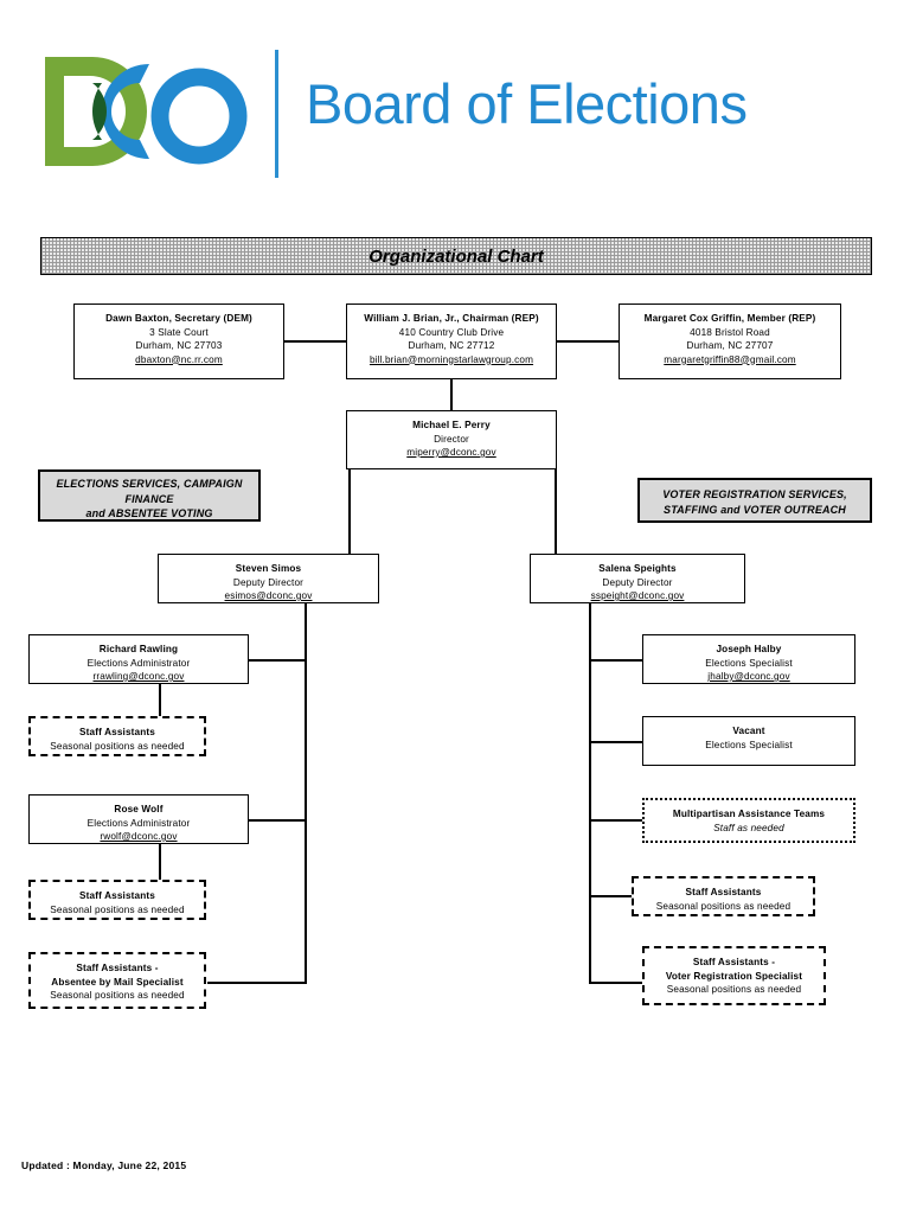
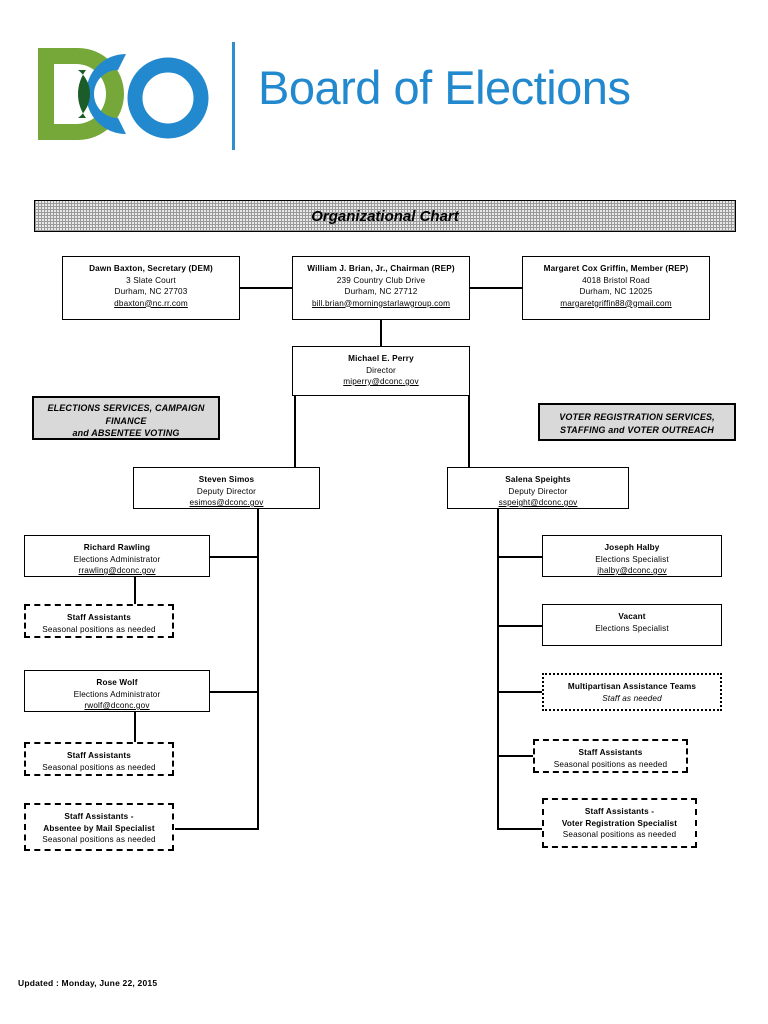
  Board of Elections
  Organizational Chart
  Dawn Baxton, Secretary (DEM)
  3 Slate Court
  Durham, NC 27703
  dbaxton@nc.rr.com
  William J. Brian, Jr., Chairman (REP)
- 410 Country Club Drive
+ 239 Country Club Drive
  Durham, NC 27712
  bill.brian@morningstarlawgroup.com
  Margaret Cox Griffin, Member (REP)
  4018 Bristol Road
- Durham, NC 27707
+ Durham, NC 12025
  margaretgriffin88@gmail.com
  Michael E. Perry
  Director
  miperry@dconc.gov
  ELECTIONS SERVICES, CAMPAIGN
  FINANCE
  and ABSENTEE VOTING
  VOTER REGISTRATION SERVICES,
  STAFFING and VOTER OUTREACH
  Steven Simos
  Deputy Director
  esimos@dconc.gov
  Salena Speights
  Deputy Director
  sspeight@dconc.gov
  Richard Rawling
  Elections Administrator
  rrawling@dconc.gov
  Staff Assistants
  Seasonal positions as needed
  Rose Wolf
  Elections Administrator
  rwolf@dconc.gov
  Staff Assistants
  Seasonal positions as needed
  Staff Assistants -
  Absentee by Mail Specialist
  Seasonal positions as needed
  Joseph Halby
  Elections Specialist
  jhalby@dconc.gov
  Vacant
  Elections Specialist
  Multipartisan Assistance Teams
  Staff as needed
  Staff Assistants
  Seasonal positions as needed
  Staff Assistants -
  Voter Registration Specialist
  Seasonal positions as needed
  Updated : Monday, June 22, 2015
